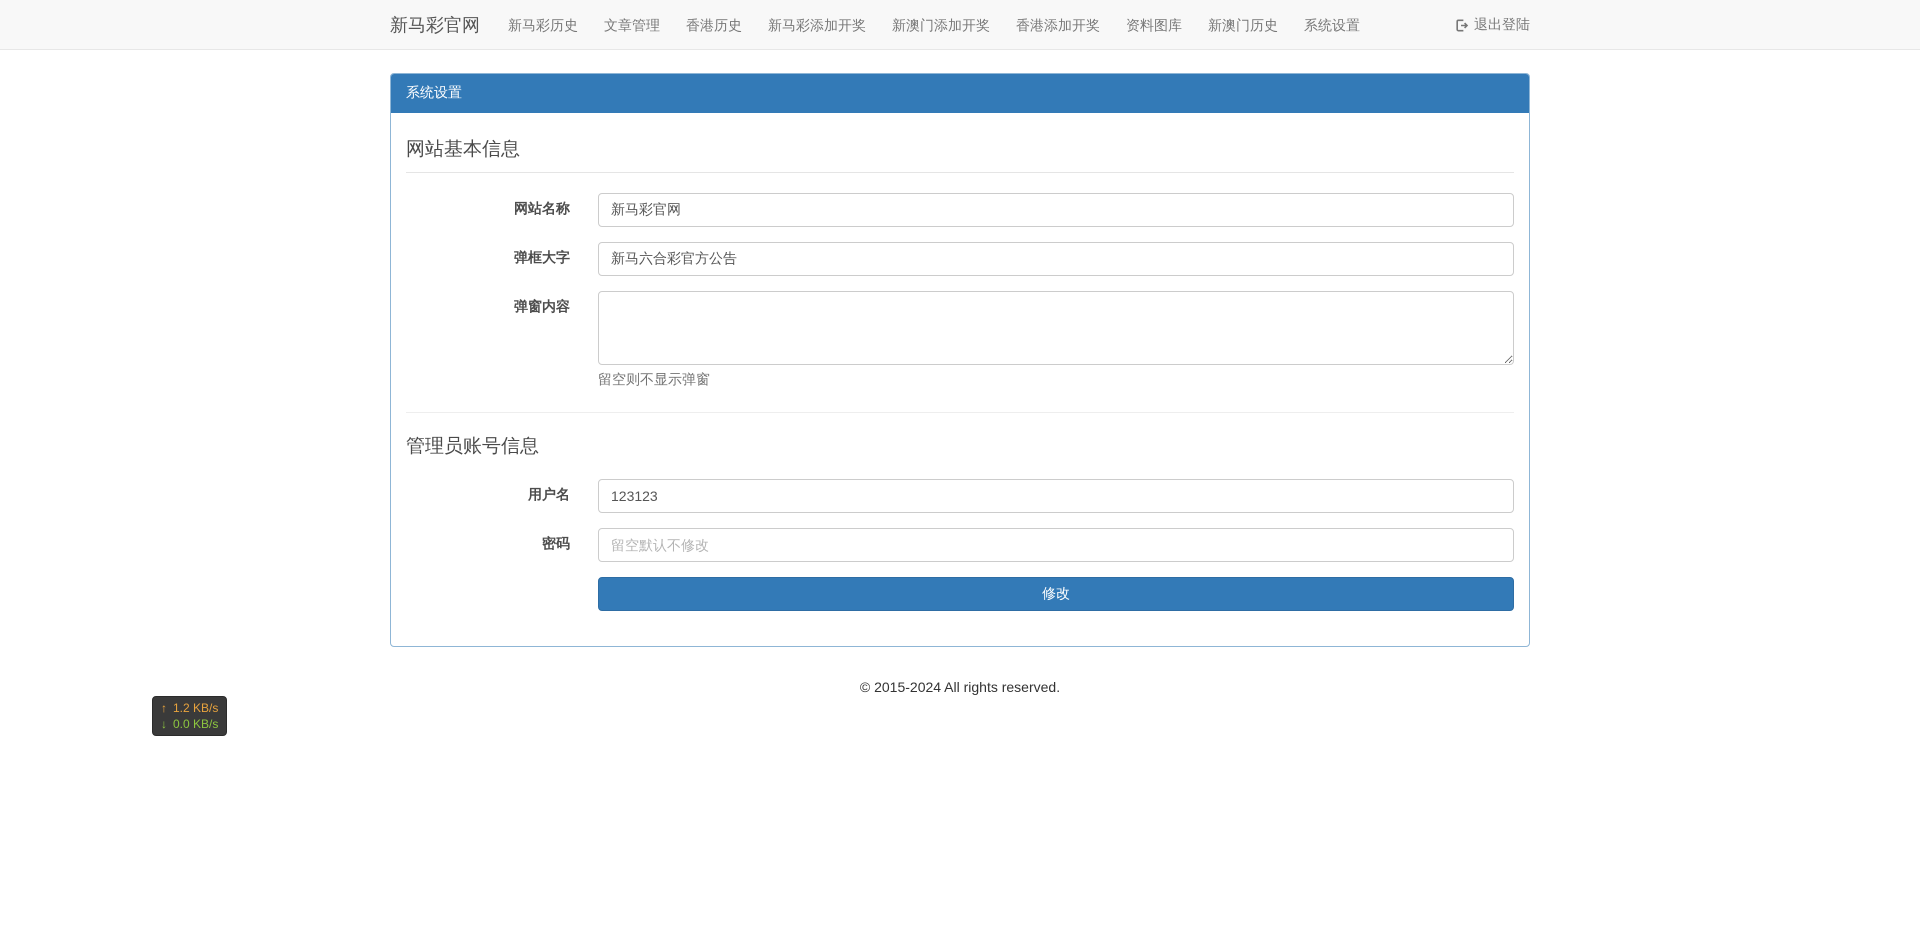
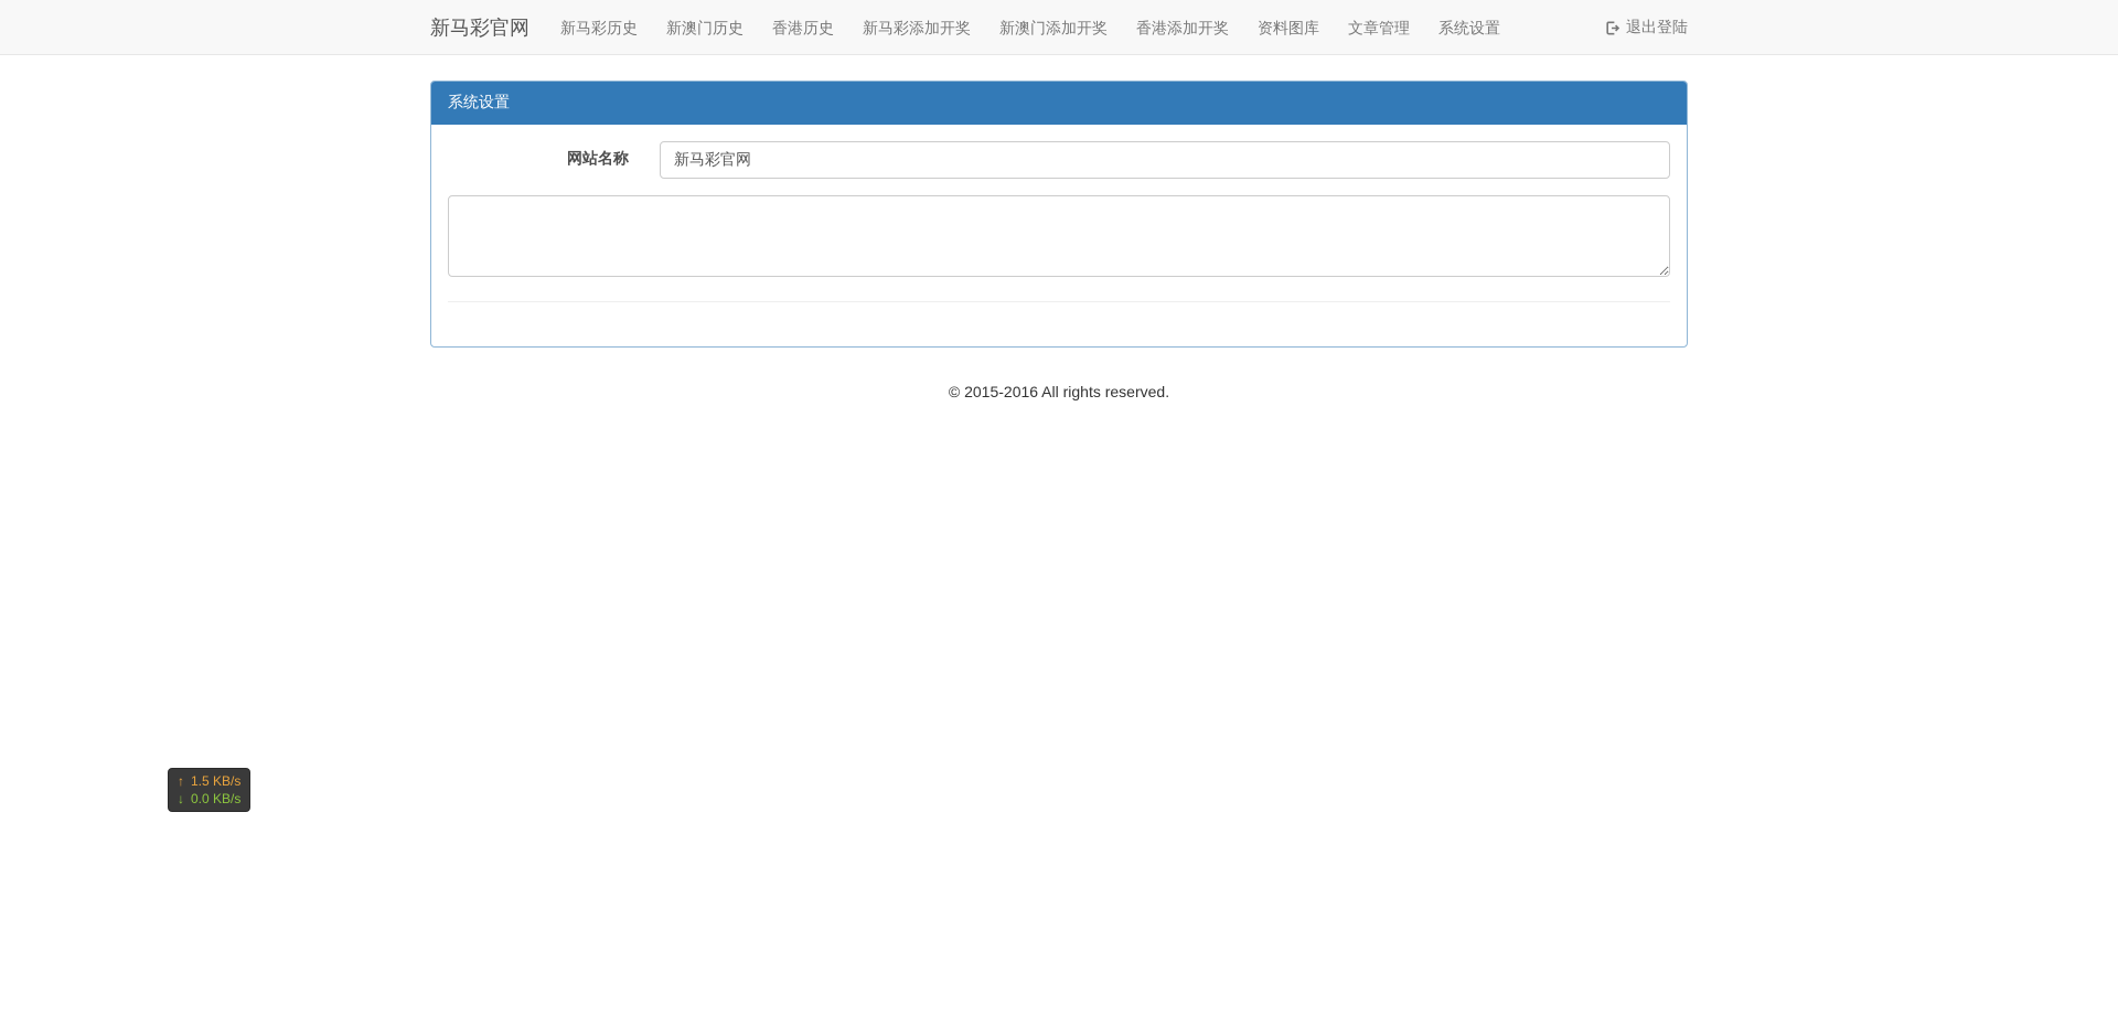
  新马彩官网
  新马彩历史
- 文章管理
+ 新澳门历史
  香港历史
  新马彩添加开奖
  新澳门添加开奖
  香港添加开奖
  资料图库
- 新澳门历史
+ 文章管理
  系统设置
  退出登陆
  系统设置
- 网站基本信息
  网站名称
  新马彩官网
- 弹框大字
- 新马六合彩官方公告
- 弹窗内容
- 留空则不显示弹窗
- 管理员账号信息
- 用户名
- 123123
- 密码
- 留空默认不修改
- 修改
- © 2015-2024 All rights reserved.
+ © 2015-2016 All rights reserved.
- ↑ 1.2 KB/s
+ ↑ 1.5 KB/s
  ↓ 0.0 KB/s
